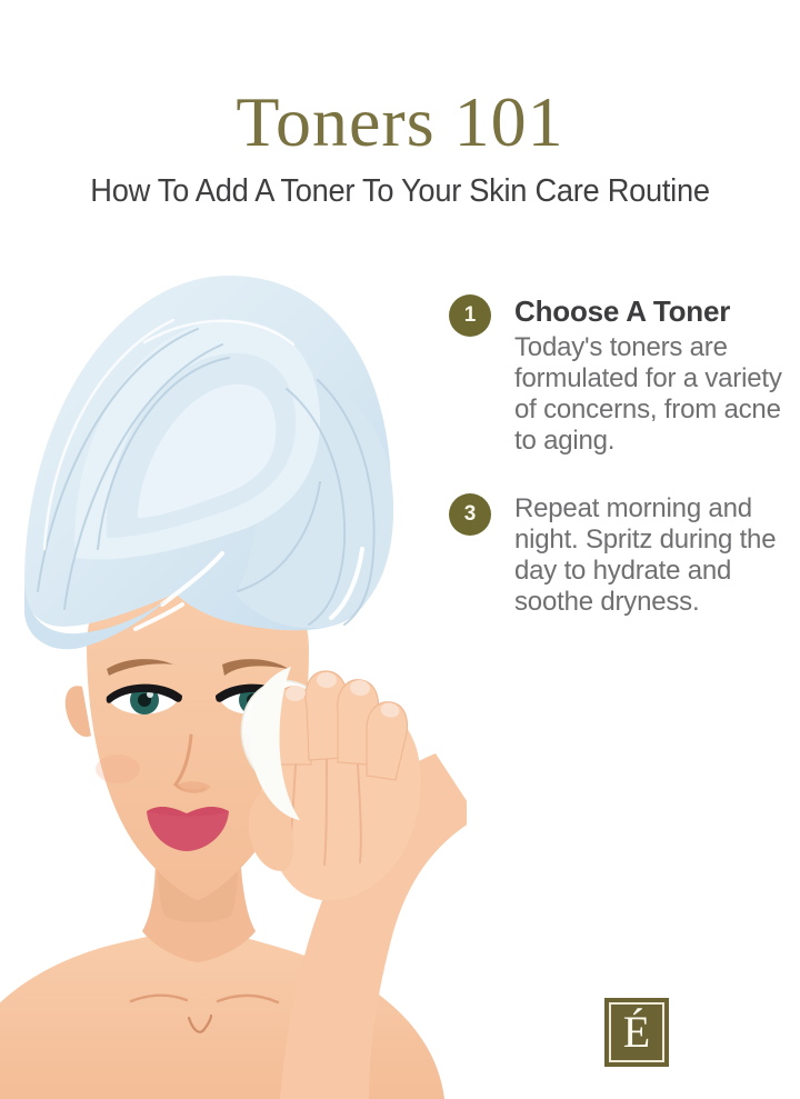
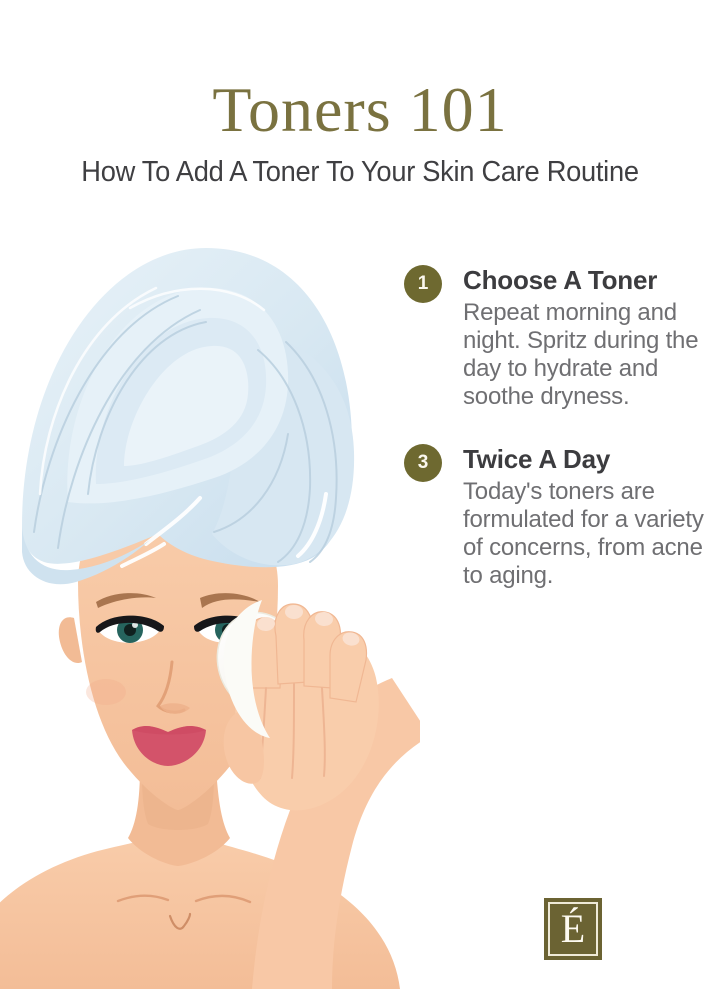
  Toners 101
  How To Add A Toner To Your Skin Care Routine
  1
  Choose A Toner
- Today's toners are formulated for a variety of concerns, from acne to aging.
+ Repeat morning and night. Spritz during the day to hydrate and soothe dryness.
  3
+ Twice A Day
- Repeat morning and night. Spritz during the day to hydrate and soothe dryness.
+ Today's toners are formulated for a variety of concerns, from acne to aging.
  É
